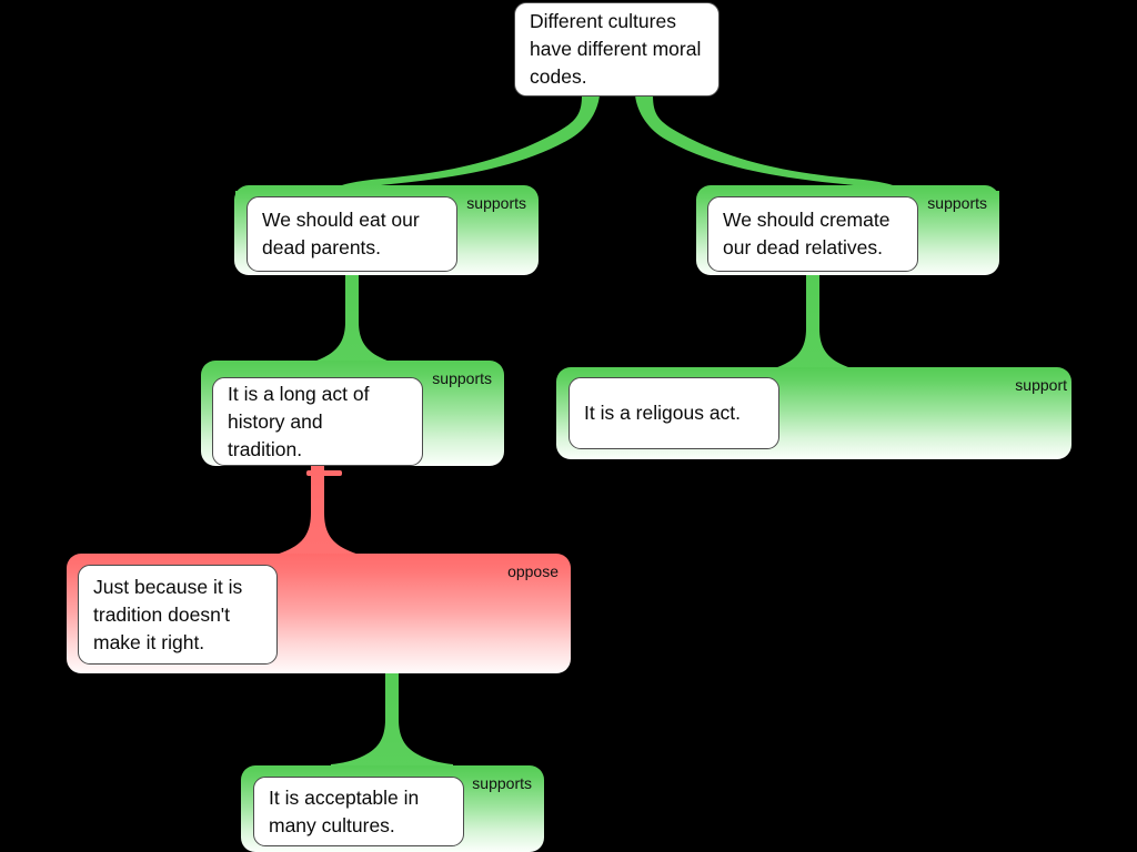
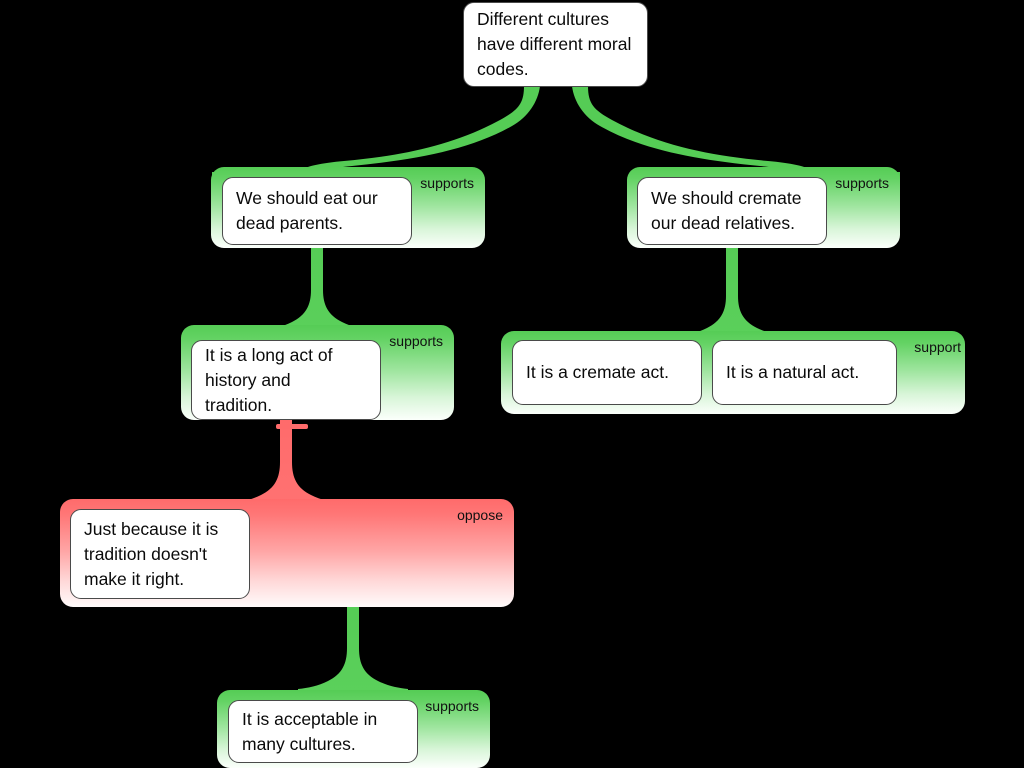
  Different cultures
  have different moral
  codes.
  supports
  We should eat our
  dead parents.
  supports
  We should cremate
  our dead relatives.
  supports
  It is a long act of
  history and
  tradition.
  support
- It is a religous act.
+ It is a cremate act.
+ It is a natural act.
  oppose
  Just because it is
  tradition doesn't
  make it right.
  supports
  It is acceptable in
  many cultures.
